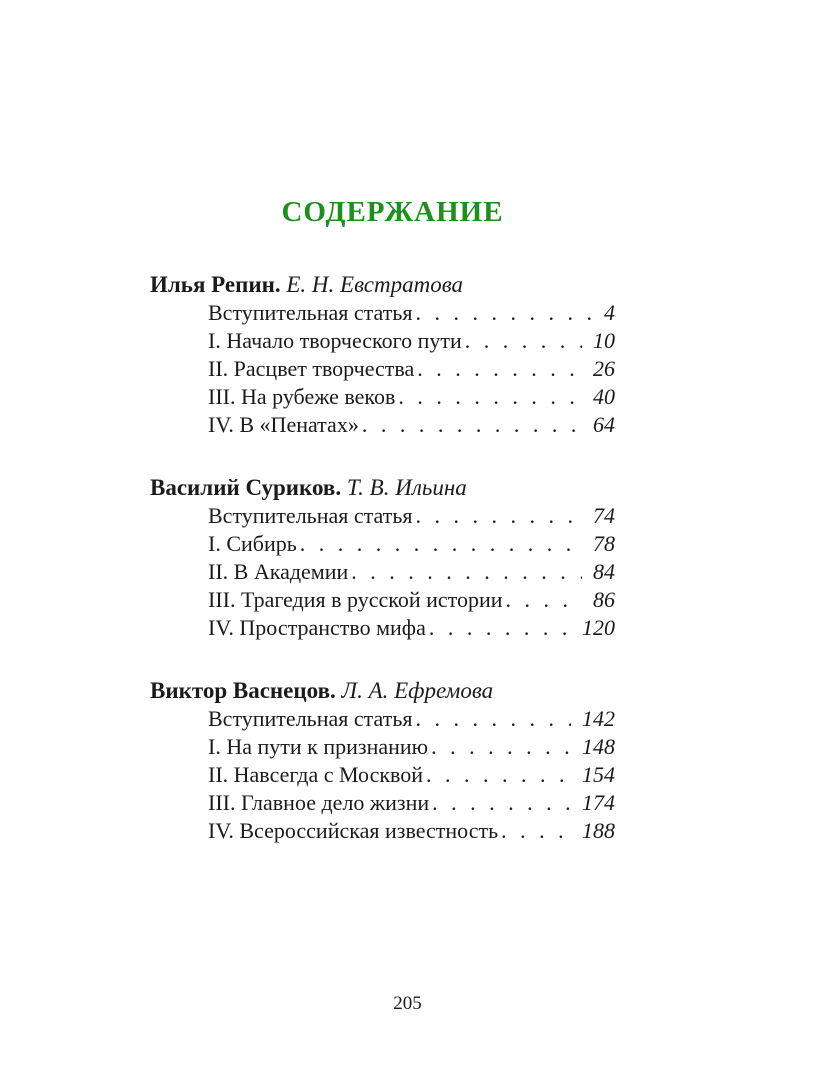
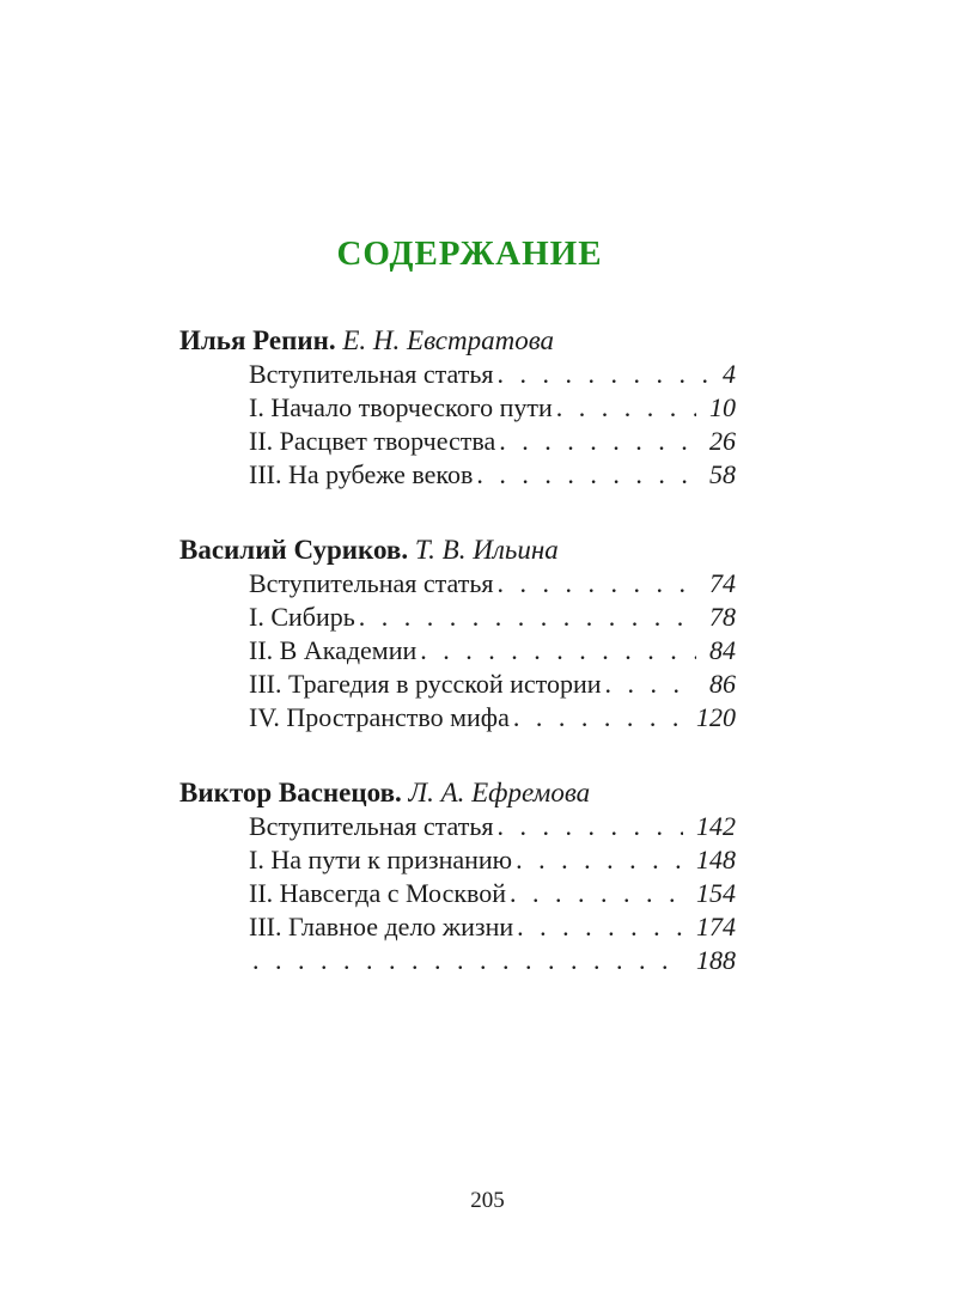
  СОДЕРЖАНИЕ
  Илья Репин. Е. Н. Евстратова
  Вступительная статья
  4
  I. Начало творческого пути
  10
  II. Расцвет творчества
  26
  III. На рубеже веков
- 40
+ 58
- IV. В «Пенатах»
- 64
  Василий Суриков. Т. В. Ильина
  Вступительная статья
  74
  I. Сибирь
  78
  II. В Академии
  84
  III. Трагедия в русской истории
  86
  IV. Пространство мифа
  120
  Виктор Васнецов. Л. А. Ефремова
  Вступительная статья
  142
  I. На пути к признанию
  148
  II. Навсегда с Москвой
  154
  III. Главное дело жизни
  174
- IV. Всероссийская известность
  188
  205
